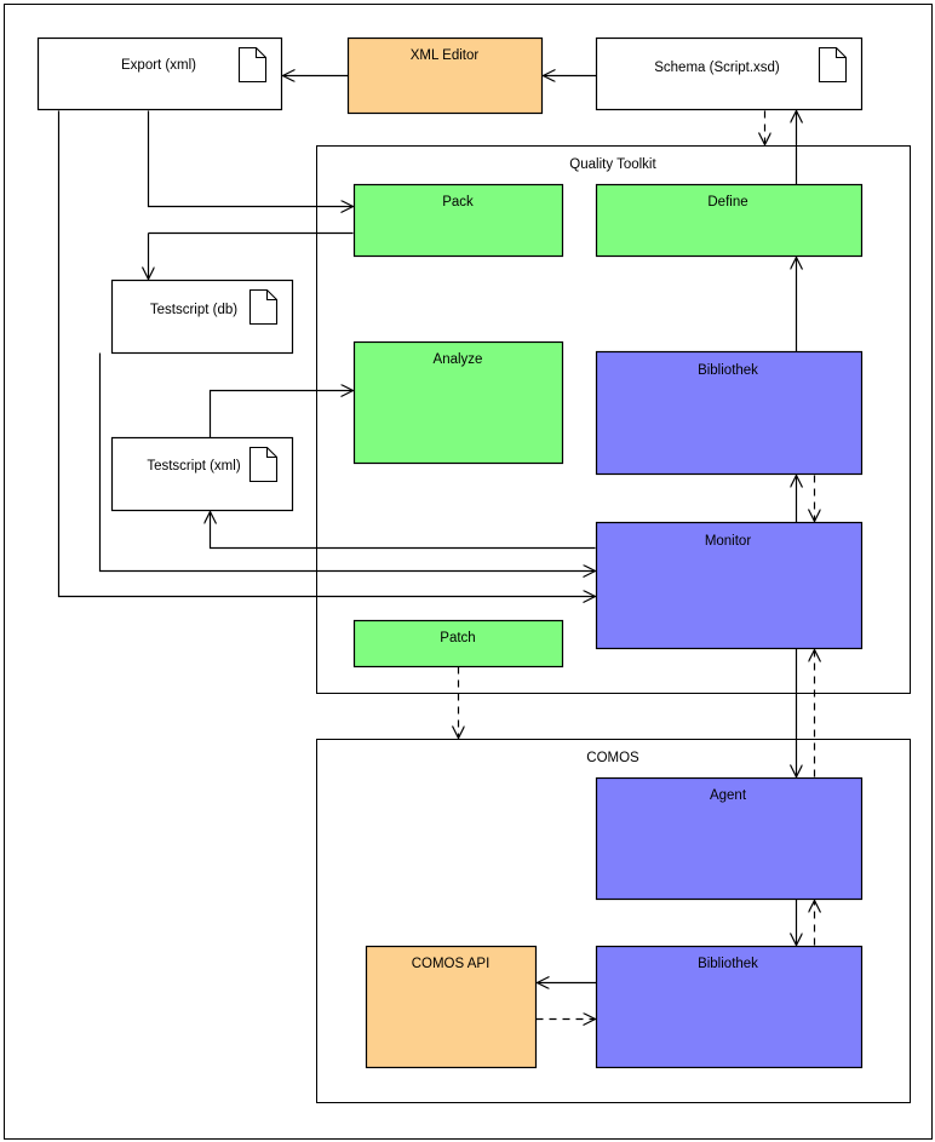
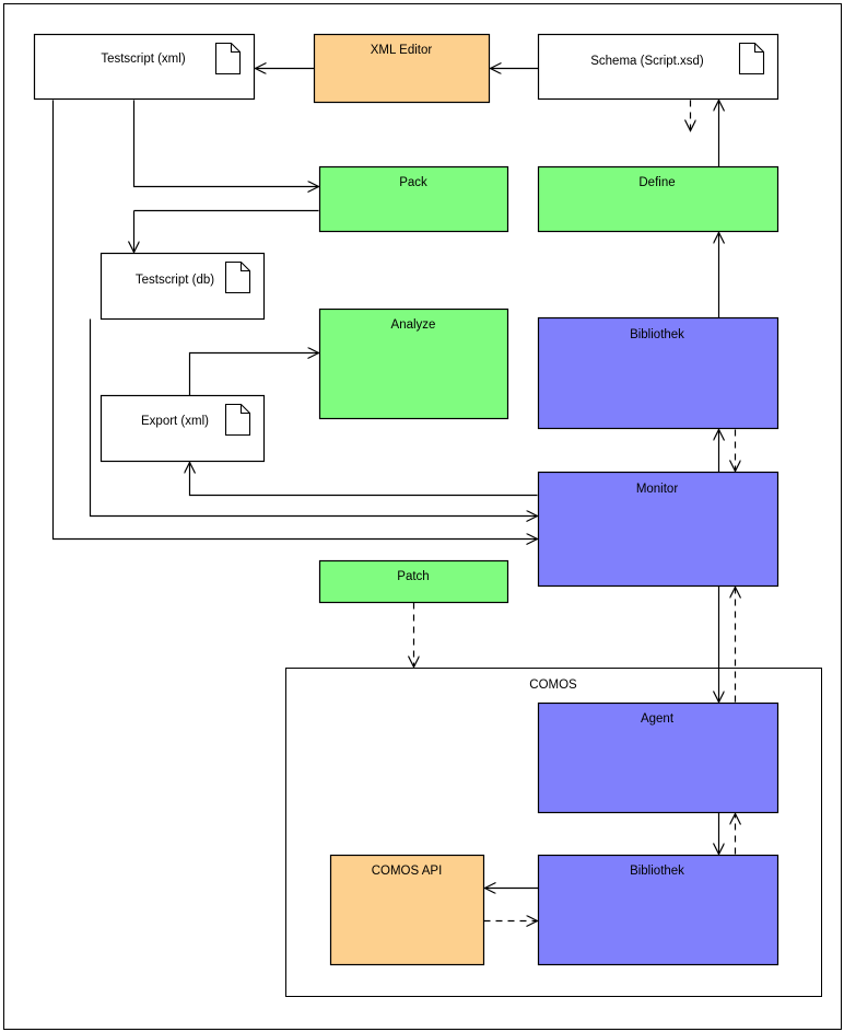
- Quality Toolkit
  COMOS
- Export (xml)
+ Testscript (xml)
  XML Editor
  Schema (Script.xsd)
  Pack
  Define
  Testscript (db)
  Analyze
  Bibliothek
- Testscript (xml)
+ Export (xml)
  Monitor
  Patch
  Agent
  COMOS API
  Bibliothek
